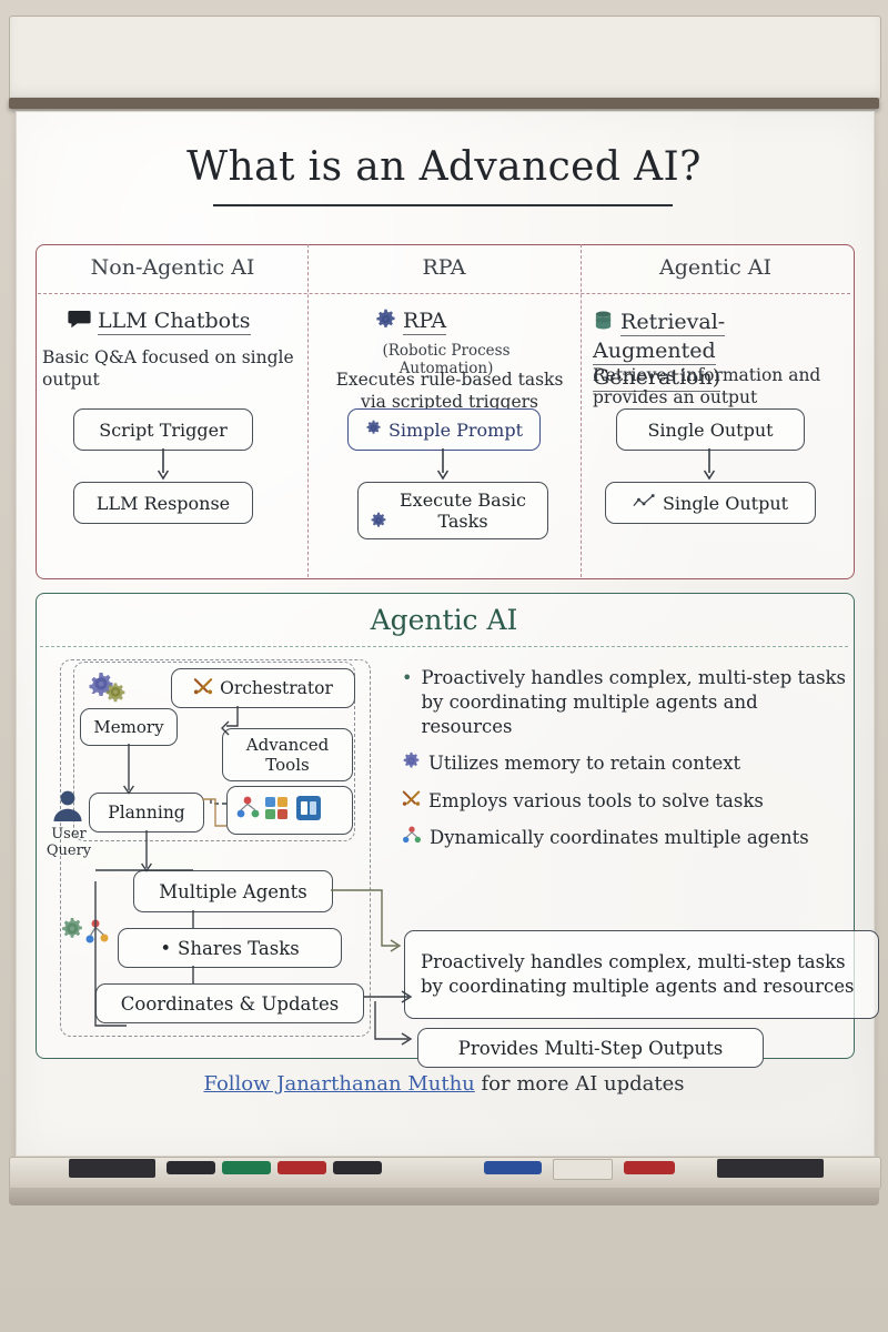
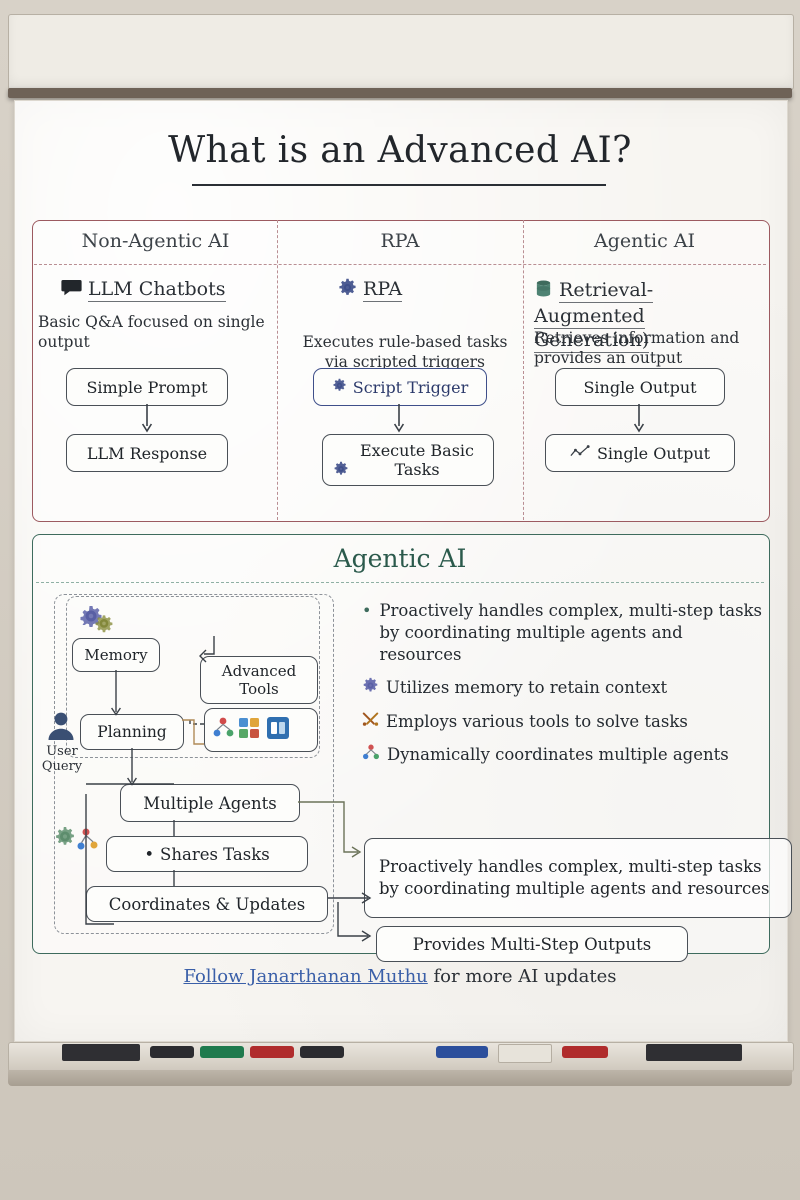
  What is an Advanced AI?
  Non-Agentic AI
  RPA
  Agentic AI
  LLM Chatbots
  Basic Q&A focused on single output
- Script Trigger
+ Simple Prompt
  LLM Response
  RPA
- (Robotic Process Automation)
  Executes rule-based tasks via scripted triggers
- Simple Prompt
+ Script Trigger
  Execute Basic Tasks
  Retrieval-Augmented Generation)
  Retrieves information and provides an output
  Single Output
  Single Output
  Agentic AI
  Memory
- Orchestrator
  Advanced Tools
  Planning
  User Query
  Multiple Agents
  •
  Shares Tasks
  Coordinates & Updates
  •
  Proactively handles complex, multi-step tasks by coordinating multiple agents and resources
  Utilizes memory to retain context
  Employs various tools to solve tasks
  Dynamically coordinates multiple agents
  Proactively handles complex, multi-step tasks by coordinating multiple agents and resources
  Provides Multi-Step Outputs
  Follow Janarthanan Muthu for more AI updates
